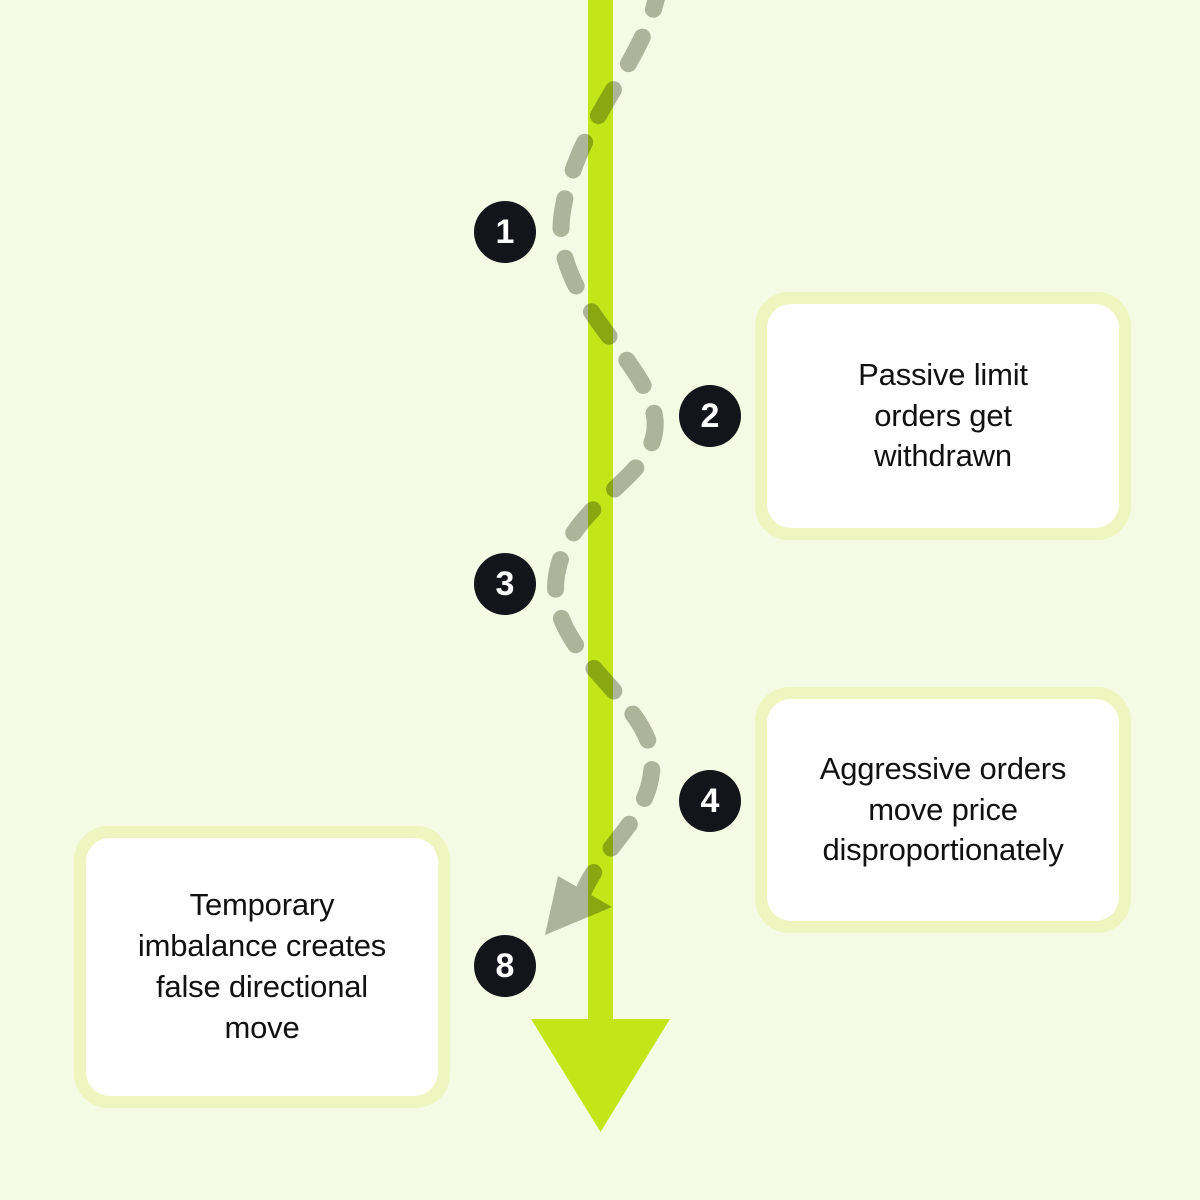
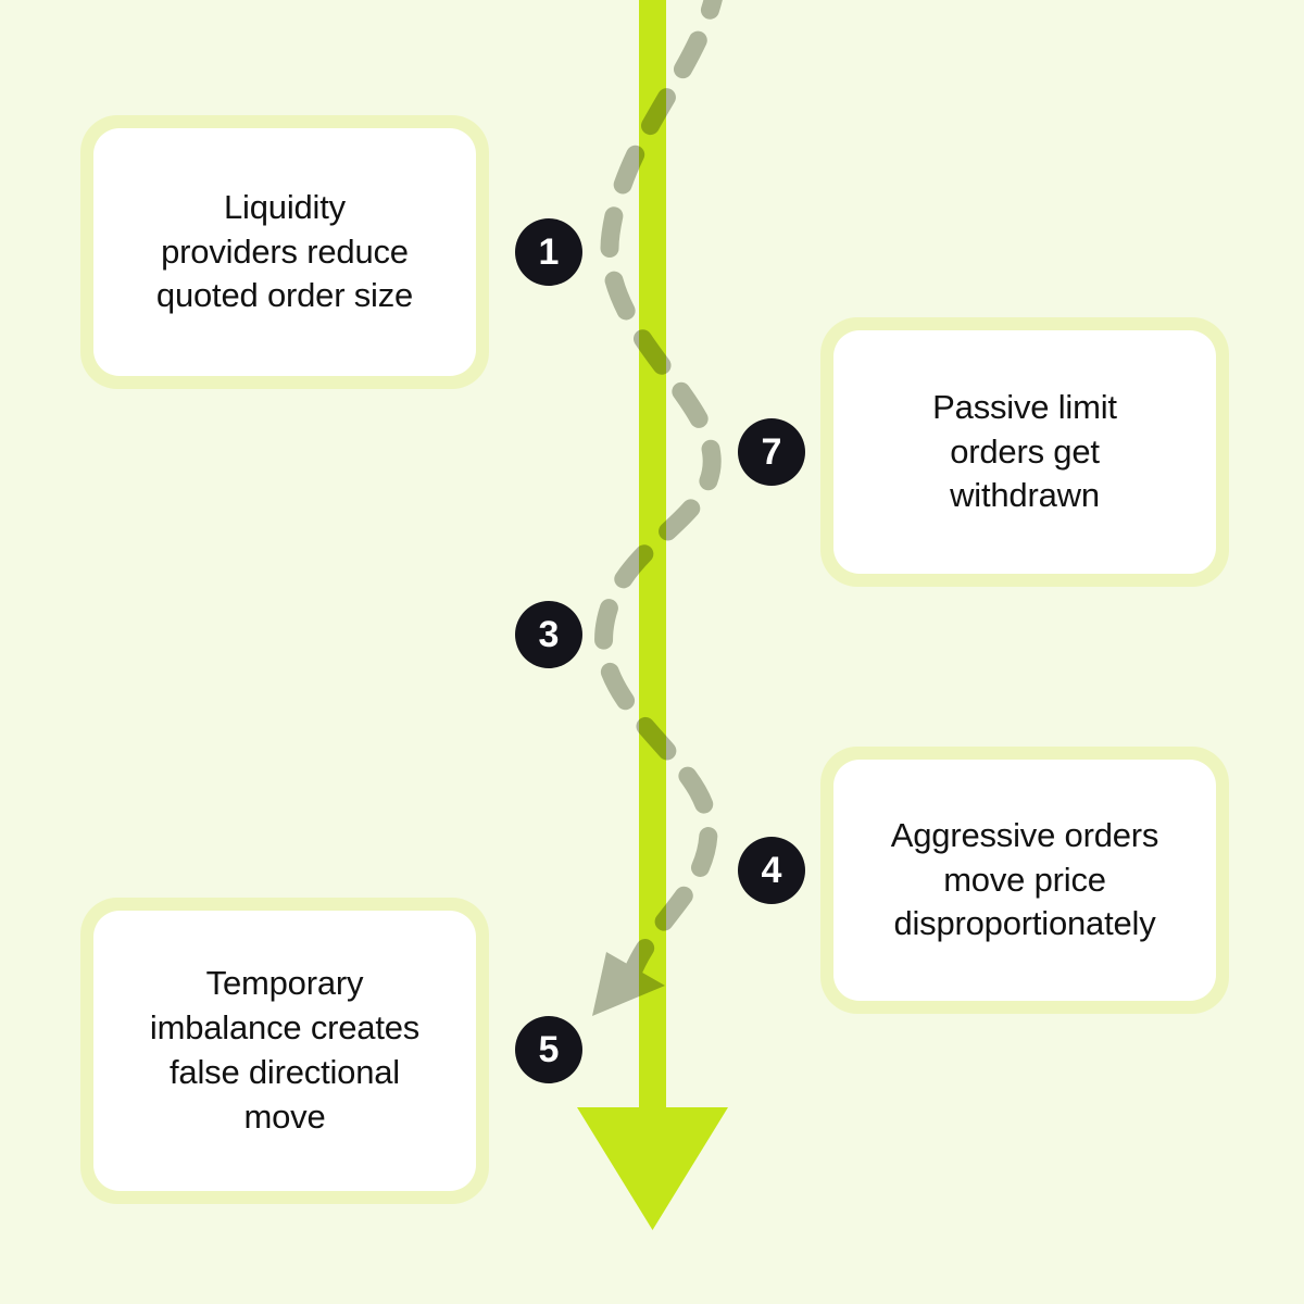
+ Liquidity
+ providers reduce
+ quoted order size
  Passive limit
  orders get
  withdrawn
  Aggressive orders
  move price
  disproportionately
  Temporary
  imbalance creates
  false directional
  move
  1
- 2
+ 7
  3
  4
- 8
+ 5
